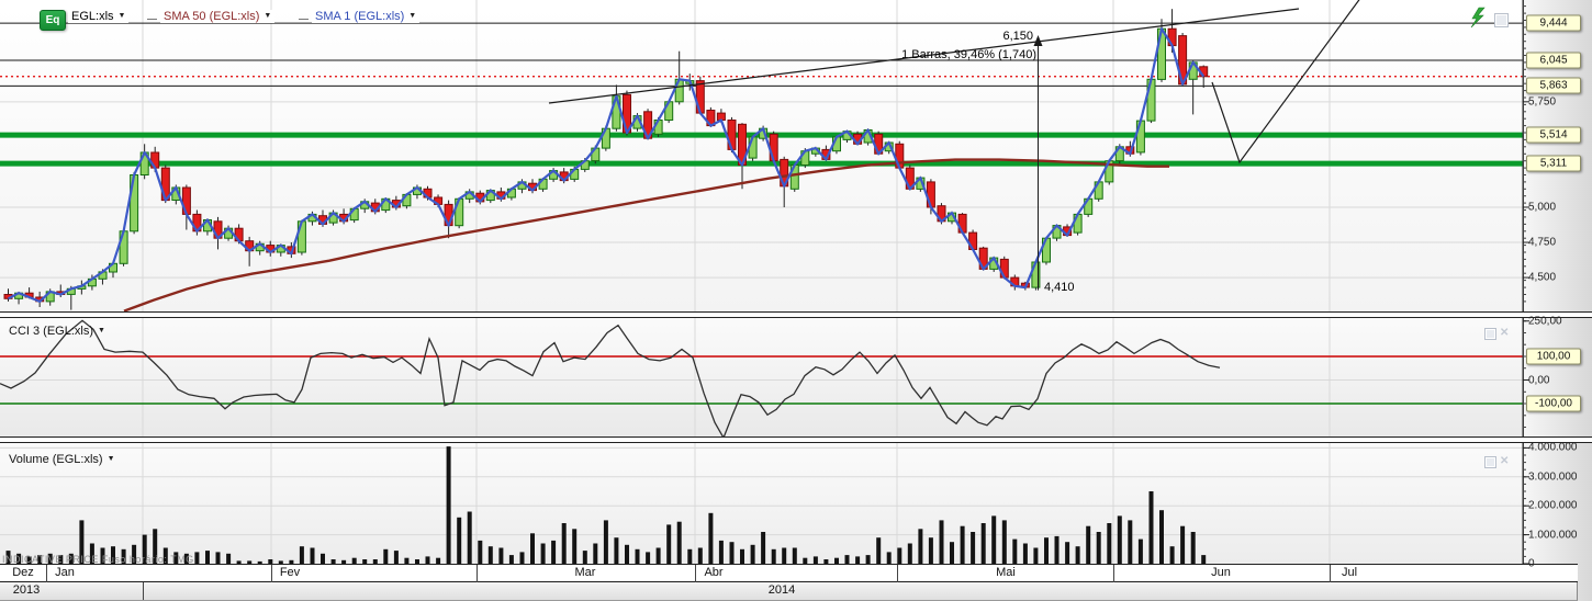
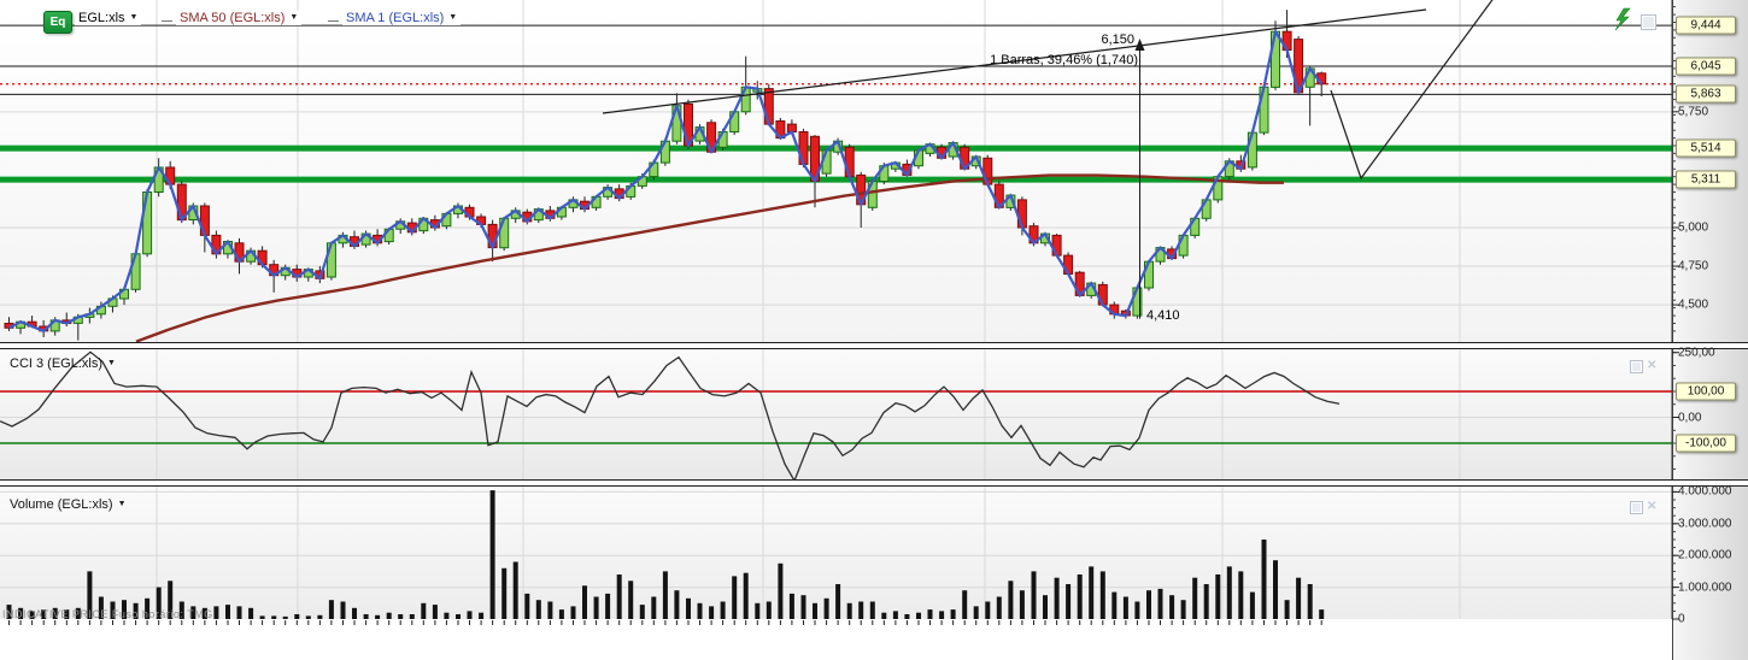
  Eq
  EGL:xls
  SMA 50 (EGL:xls)
  SMA 1 (EGL:xls)
  CCI 3 (EGL:xls)
  Volume (EGL:xls)
  ✕
  ✕
  6,150
  1 Barras, 39,46% (1,740)
  4,410
  INDICATIVE PRICE Fuso horário: TMG
- Dez
- Jan
- Fev
- Mar
- Abr
- Mai
- Jun
- Jul
- 2013
- 2014
  5,750
  5,000
  4,750
  4,500
  9,444
  6,045
  5,863
  5,514
  5,311
  250,00
  0,00
  100,00
  -100,00
  4.000.000
  3.000.000
  2.000.000
  1.000.000
  0
